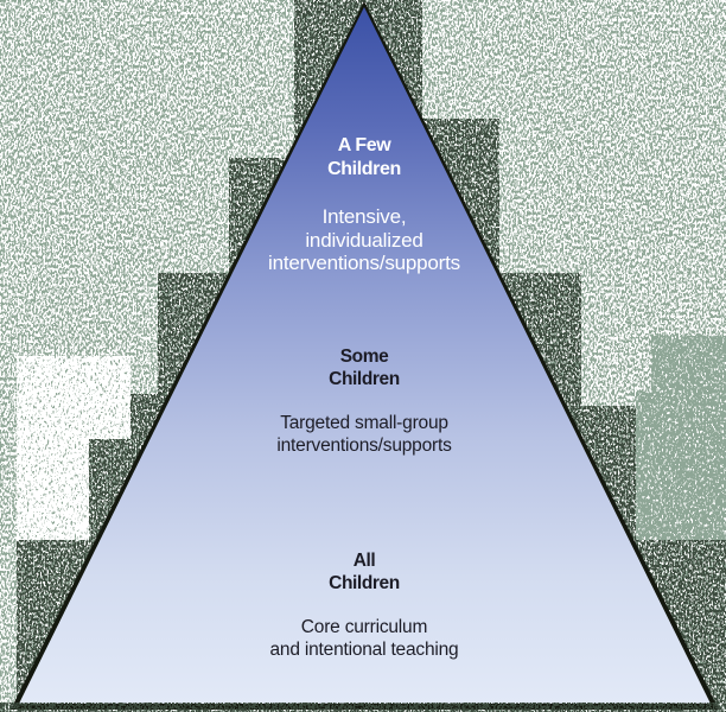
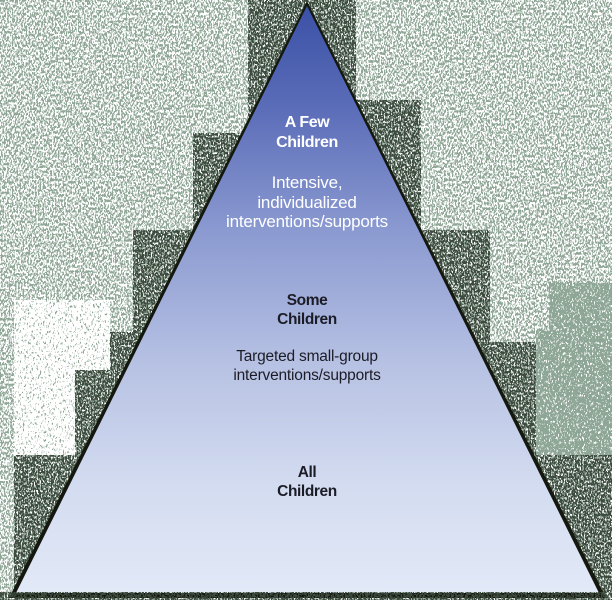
  A Few
  Children
  Intensive,
  individualized
  interventions/supports
  Some
  Children
  Targeted small-group
  interventions/supports
  All
  Children
- Core curriculum
- and intentional teaching
